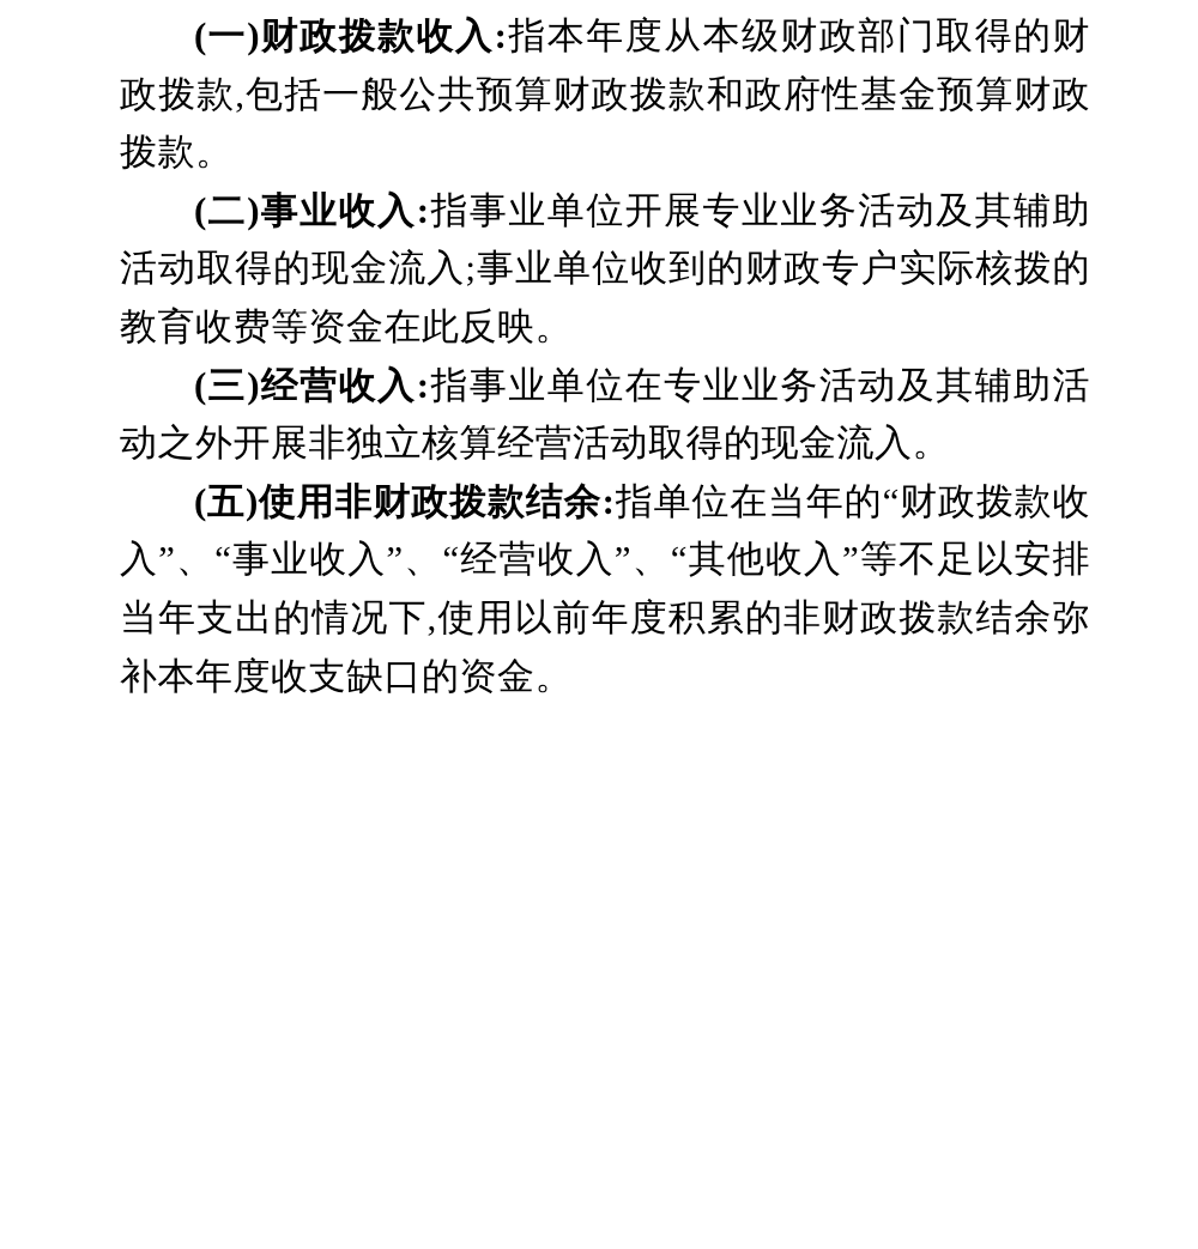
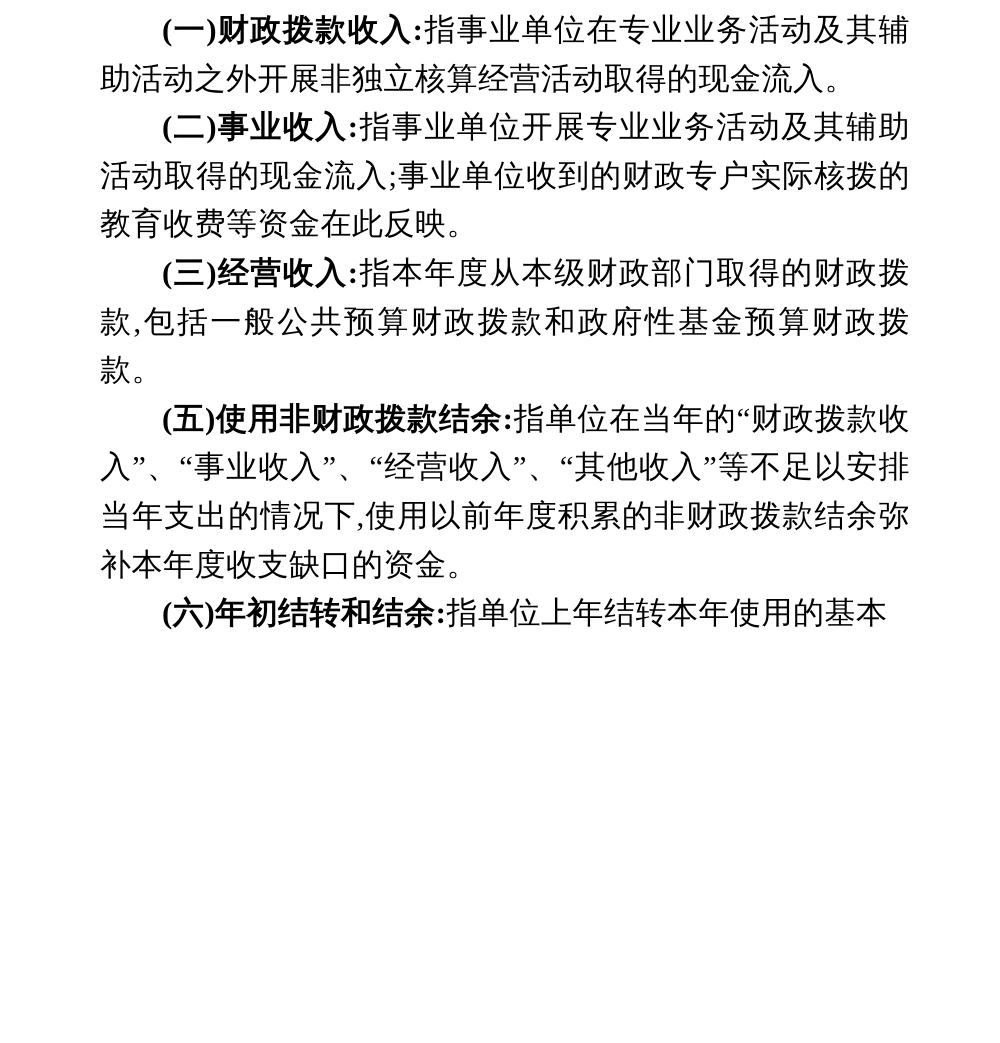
- (一)财政拨款收入:指本年度从本级财政部门取得的财政拨款,包括一般公共预算财政拨款和政府性基金预算财政拨款。
+ (一)财政拨款收入:指事业单位在专业业务活动及其辅助活动之外开展非独立核算经营活动取得的现金流入。
  (二)事业收入:指事业单位开展专业业务活动及其辅助活动取得的现金流入;事业单位收到的财政专户实际核拨的教育收费等资金在此反映。
- (三)经营收入:指事业单位在专业业务活动及其辅助活动之外开展非独立核算经营活动取得的现金流入。
+ (三)经营收入:指本年度从本级财政部门取得的财政拨款,包括一般公共预算财政拨款和政府性基金预算财政拨款。
  (五)使用非财政拨款结余:指单位在当年的“财政拨款收入”、“事业收入”、“经营收入”、“其他收入”等不足以安排当年支出的情况下,使用以前年度积累的非财政拨款结余弥补本年度收支缺口的资金。
+ (六)年初结转和结余:指单位上年结转本年使用的基本
